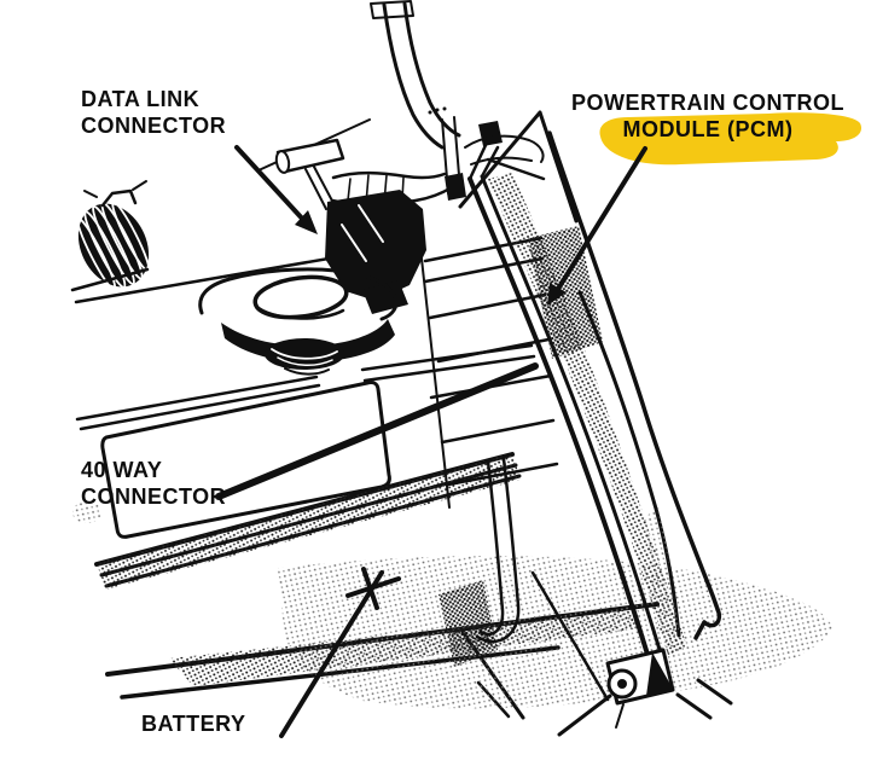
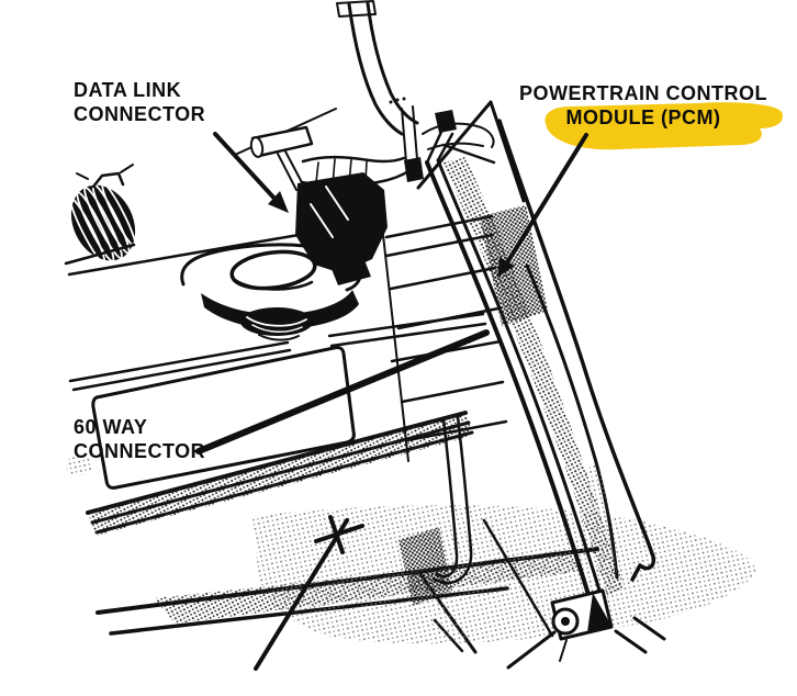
  DATA LINK
  CONNECTOR
  POWERTRAIN CONTROL
  MODULE (PCM)
- 40 WAY
+ 60 WAY
  CONNECTOR
- BATTERY
